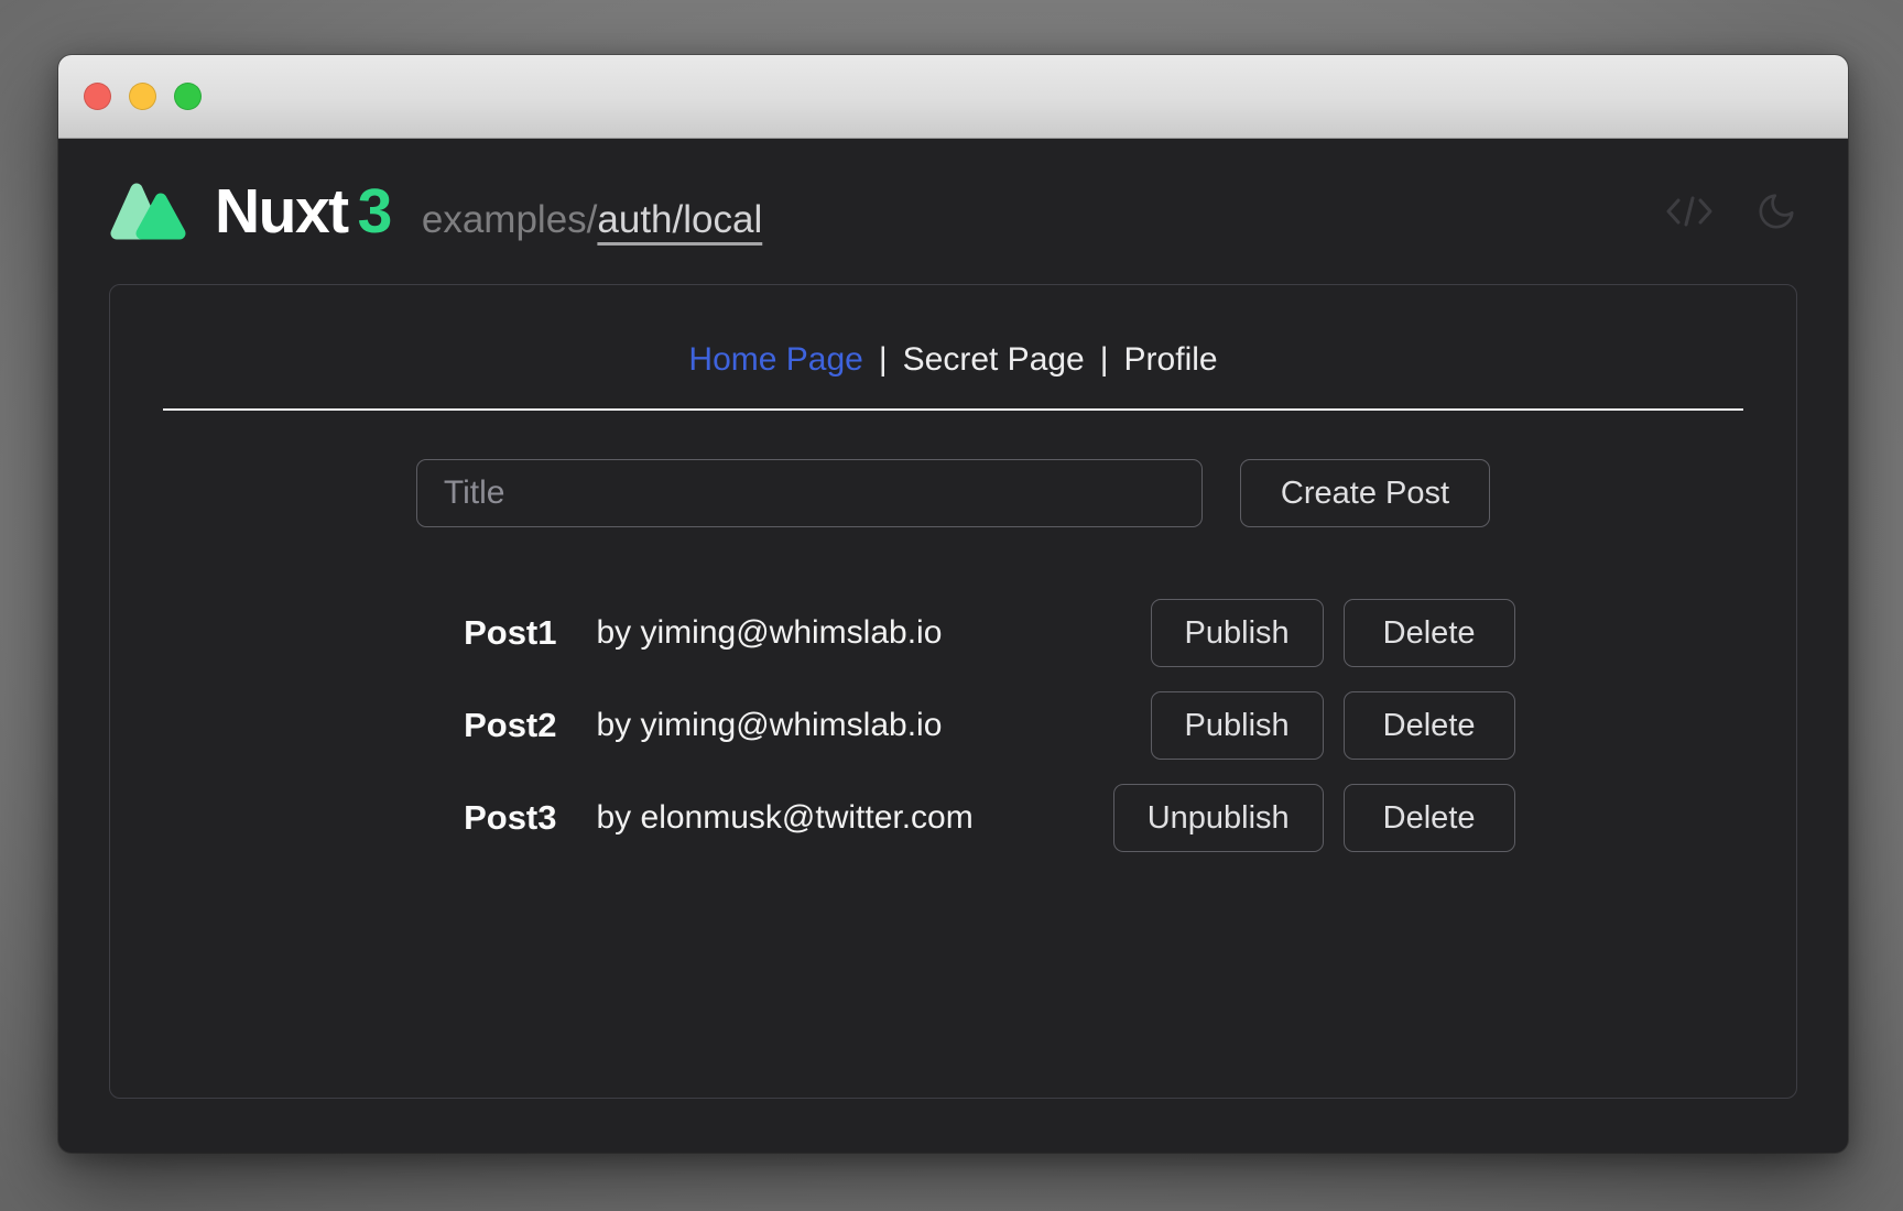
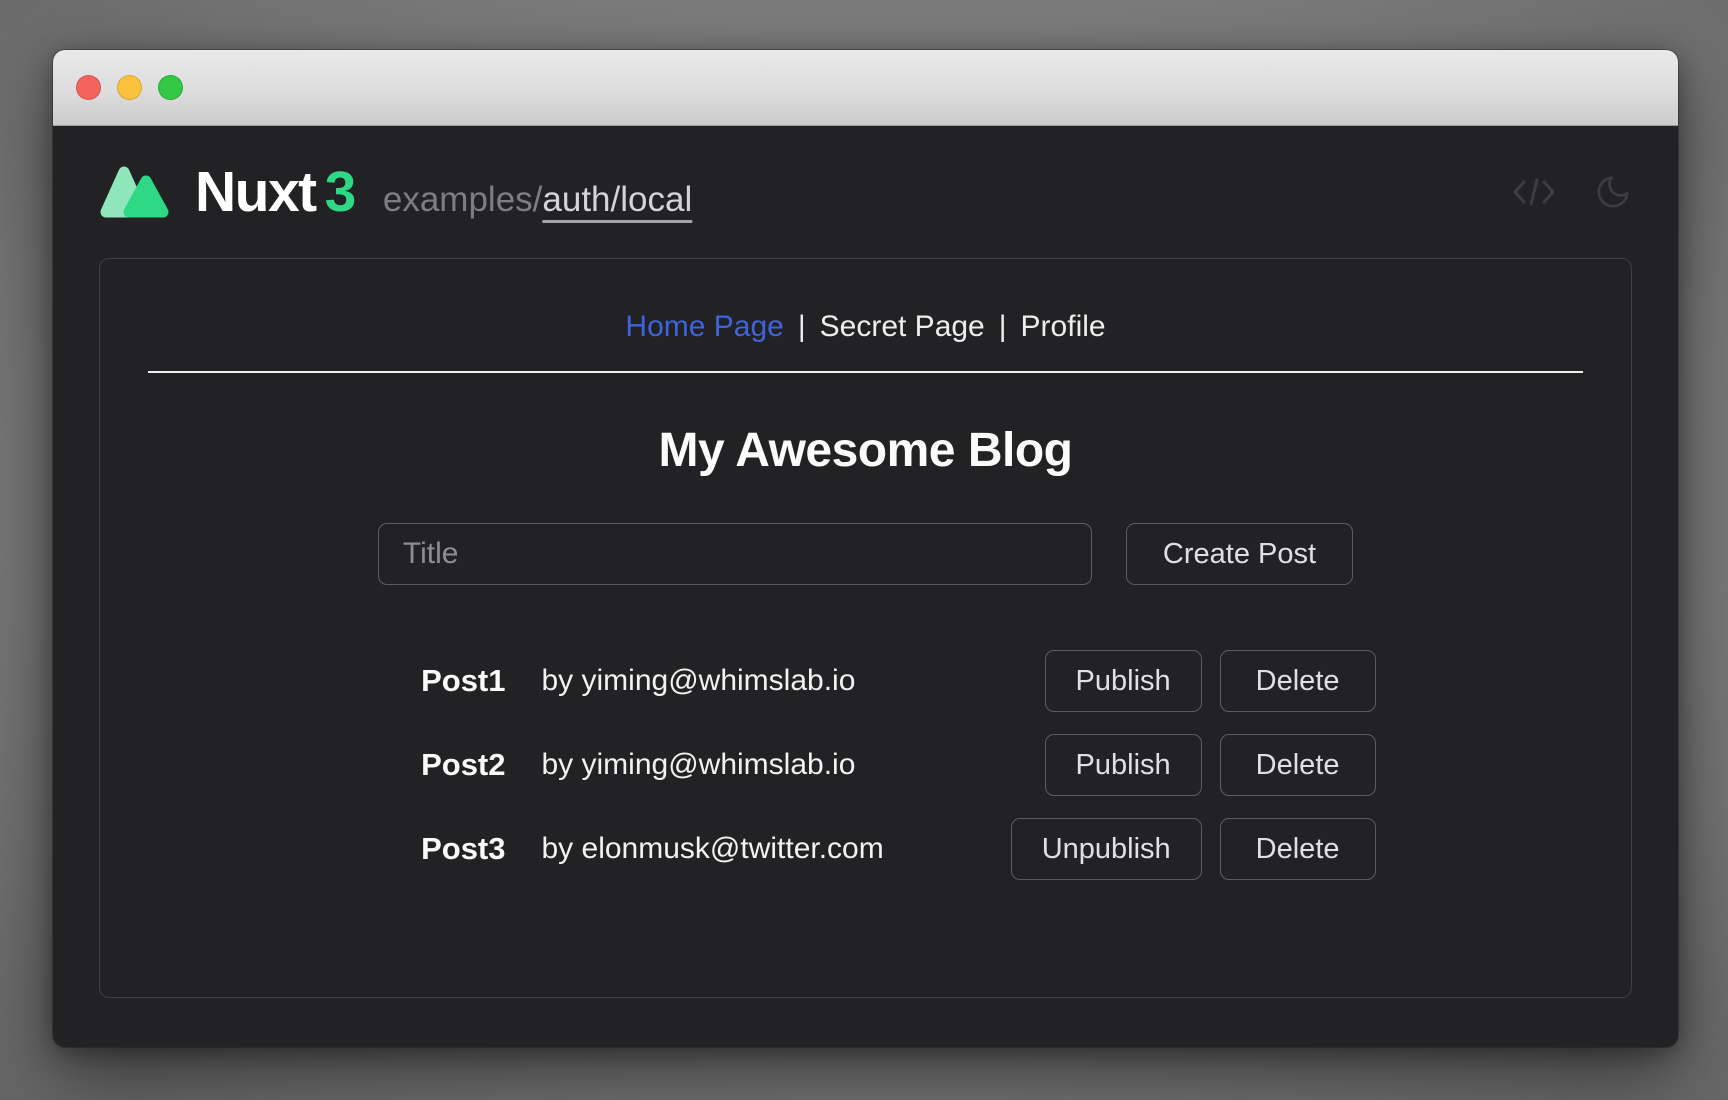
  Nuxt 3
  examples/auth/local
  Home Page | Secret Page | Profile
+ My Awesome Blog
  Title
  Create Post
  Post1
  by yiming@whimslab.io
  Publish
  Delete
  Post2
  by yiming@whimslab.io
  Publish
  Delete
  Post3
  by elonmusk@twitter.com
  Unpublish
  Delete
